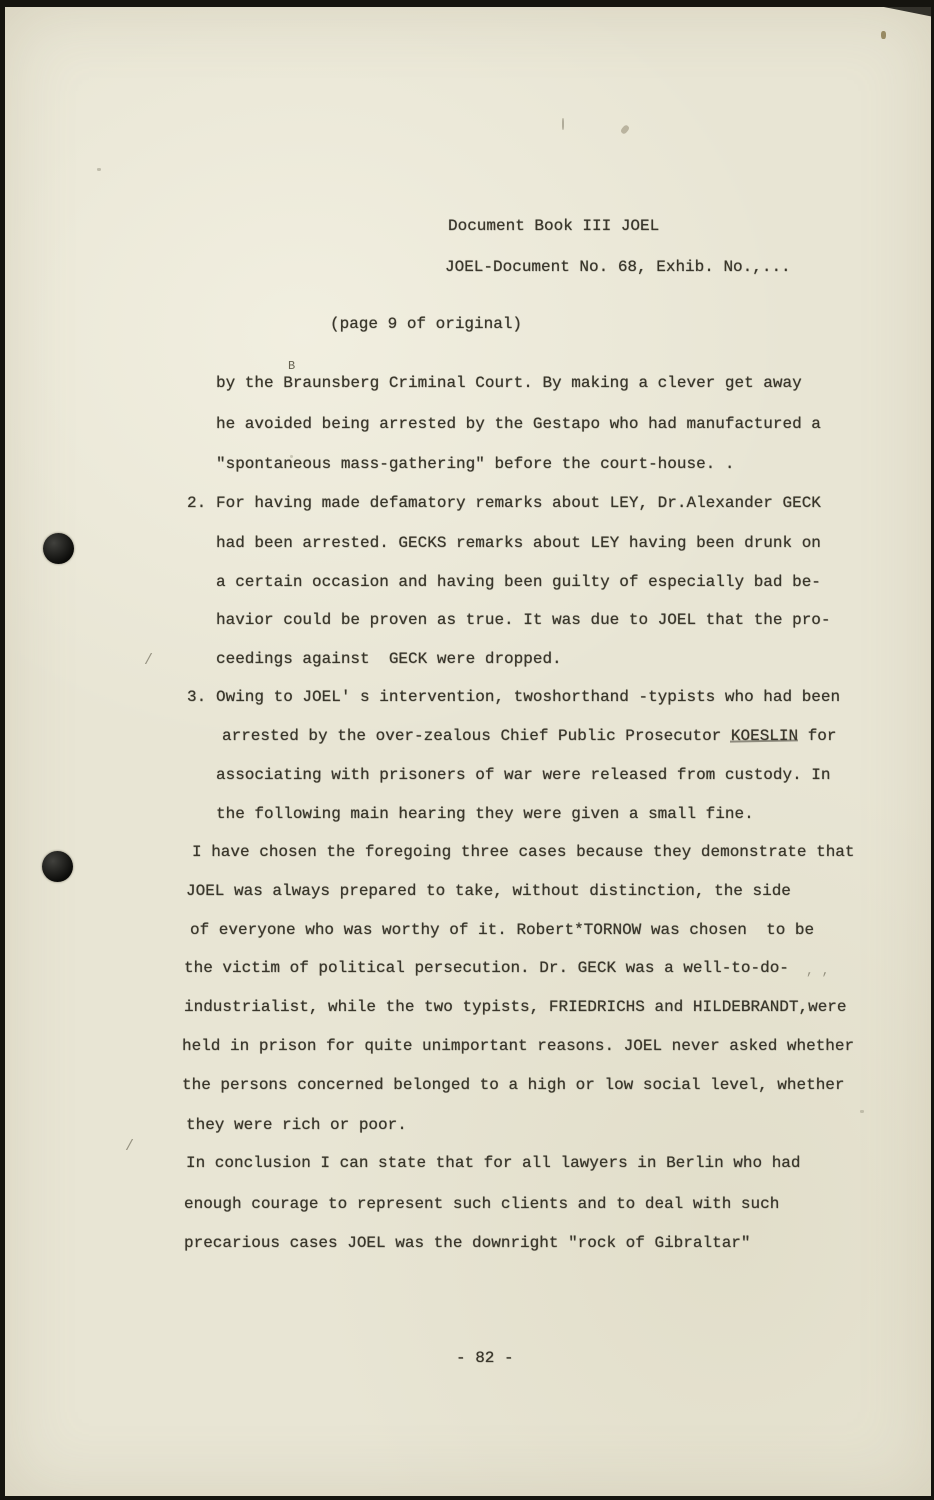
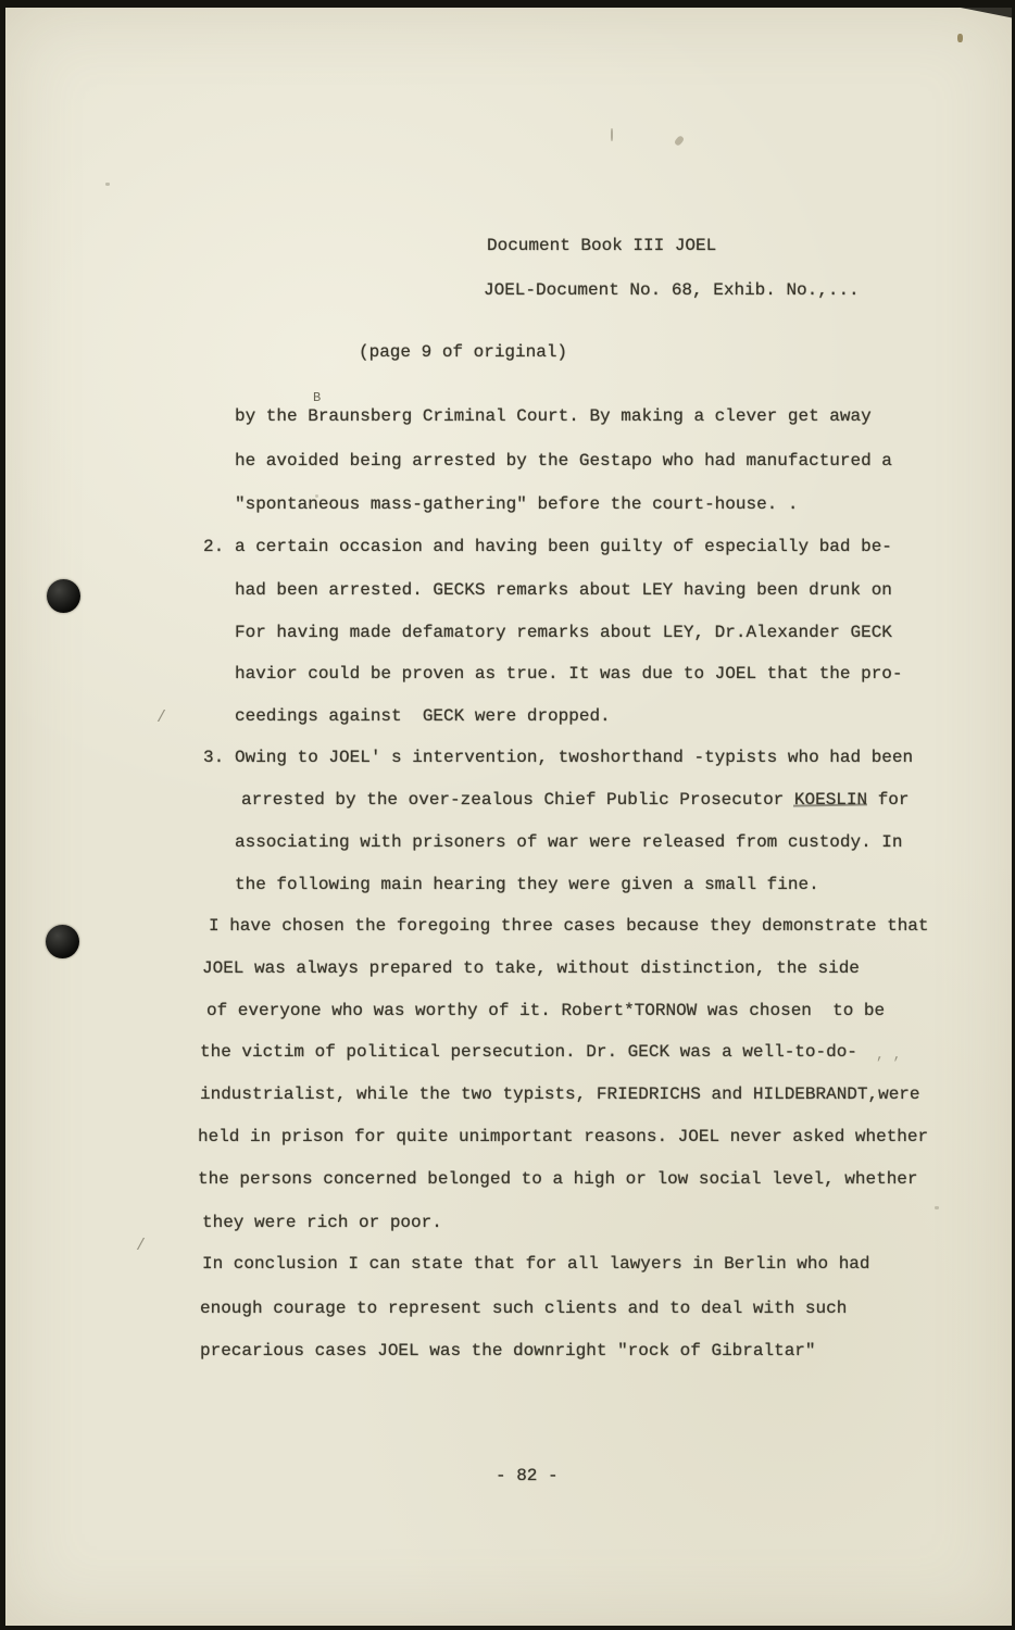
  Document Book III JOEL
  JOEL-Document No. 68, Exhib. No.,...
  (page 9 of original)
  by the Braunsberg Criminal Court. By making a clever get away
  he avoided being arrested by the Gestapo who had manufactured a
  "spontaneous mass-gathering" before the court-house. .
  2.
- For having made defamatory remarks about LEY, Dr.Alexander GECK
+ a certain occasion and having been guilty of especially bad be-
  had been arrested. GECKS remarks about LEY having been drunk on
- a certain occasion and having been guilty of especially bad be-
+ For having made defamatory remarks about LEY, Dr.Alexander GECK
  havior could be proven as true. It was due to JOEL that the pro-
  ceedings against GECK were dropped.
  3.
  Owing to JOEL' s intervention, twoshorthand -typists who had been
  arrested by the over-zealous Chief Public Prosecutor KOESLIN for
  associating with prisoners of war were released from custody. In
  the following main hearing they were given a small fine.
  I have chosen the foregoing three cases because they demonstrate that
  JOEL was always prepared to take, without distinction, the side
  of everyone who was worthy of it. Robert*TORNOW was chosen to be
  the victim of political persecution. Dr. GECK was a well-to-do-
  industrialist, while the two typists, FRIEDRICHS and HILDEBRANDT,were
  held in prison for quite unimportant reasons. JOEL never asked whether
  the persons concerned belonged to a high or low social level, whether
  they were rich or poor.
  In conclusion I can state that for all lawyers in Berlin who had
  enough courage to represent such clients and to deal with such
  precarious cases JOEL was the downright "rock of Gibraltar"
  - 82 -
  B
  /
  /
  , ,
